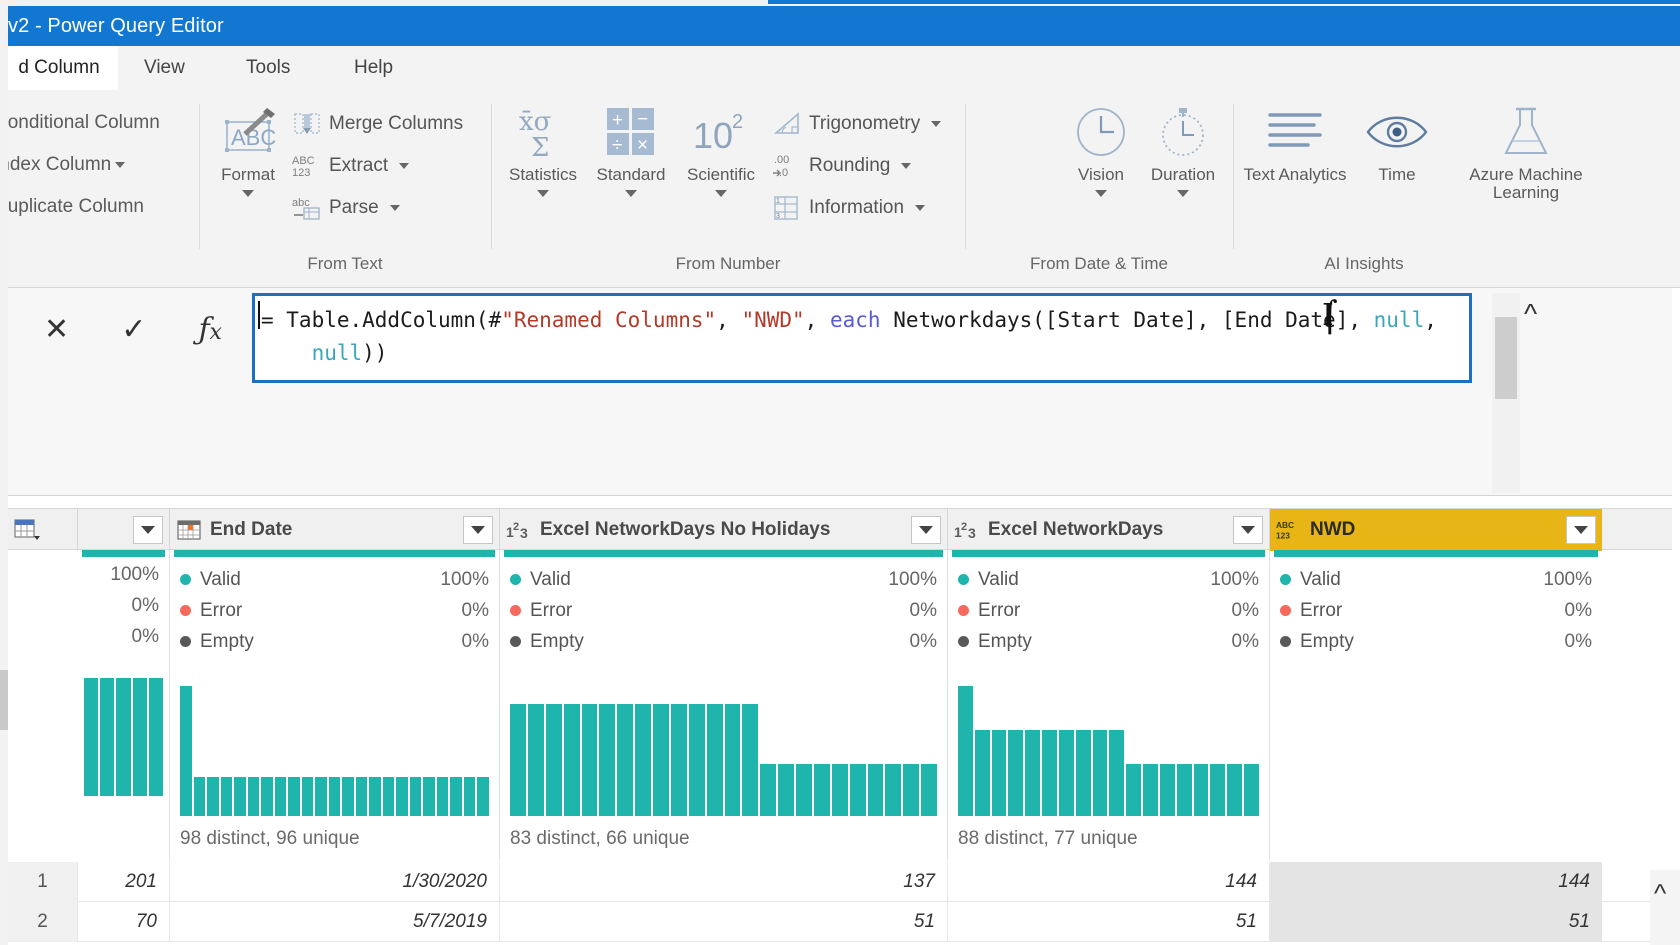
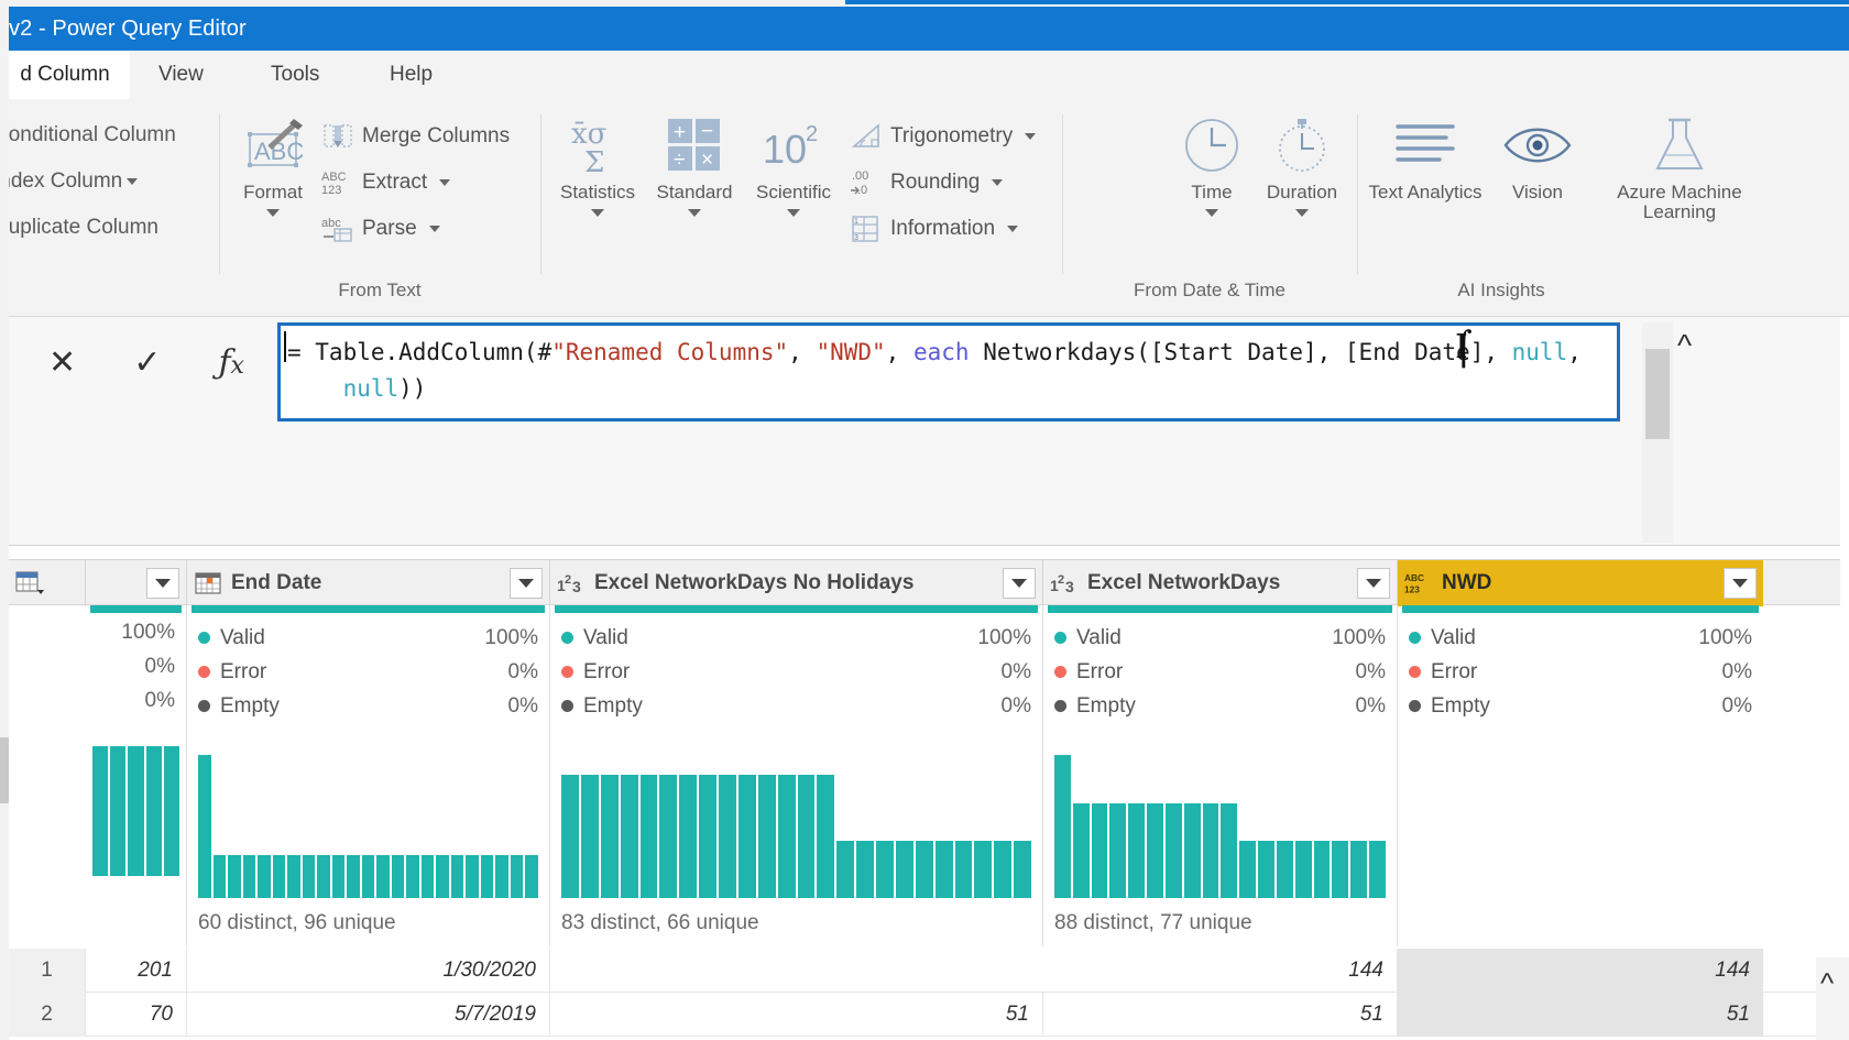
  v2 - Power Query Editor
  d Column
  View
  Tools
  Help
  onditional Column
  dex Column
  uplicate Column
  ABC
  Format
  Merge Columns
  ABC
  123
  Extract
  abc
  Parse
  From Text
  x̄σ
  Σ
  Statistics
  +
  −
  ÷
  ×
  Standard
  10
  2
  Scientific
  Trigonometry
  .00
  Rounding
  Information
- From Number
- Vision
+ Time
  Duration
  From Date & Time
  Text Analytics
- Time
+ Vision
  Azure Machine Learning
  AI Insights
  ✕
  ✓
  ƒx
  = Table.AddColumn(#"Renamed Columns", "NWD", each Networkdays([Start Date], [End Date], null,
  null))
  ⌠
  I
  ^
  End Date
  1
  2
  3
  Excel NetworkDays No Holidays
  1
  2
  3
  Excel NetworkDays
  ABC
  123
  NWD
  100%
  0%
  0%
  Valid
  100%
  Error
  0%
  Empty
  0%
- 98 distinct, 96 unique
+ 60 distinct, 96 unique
  Valid
  100%
  Error
  0%
  Empty
  0%
  83 distinct, 66 unique
  Valid
  100%
  Error
  0%
  Empty
  0%
  88 distinct, 77 unique
  Valid
  100%
  Error
  0%
  Empty
  0%
  1
  201
  1/30/2020
- 137
  144
  144
  2
  70
  5/7/2019
  51
  51
  51
  ^
